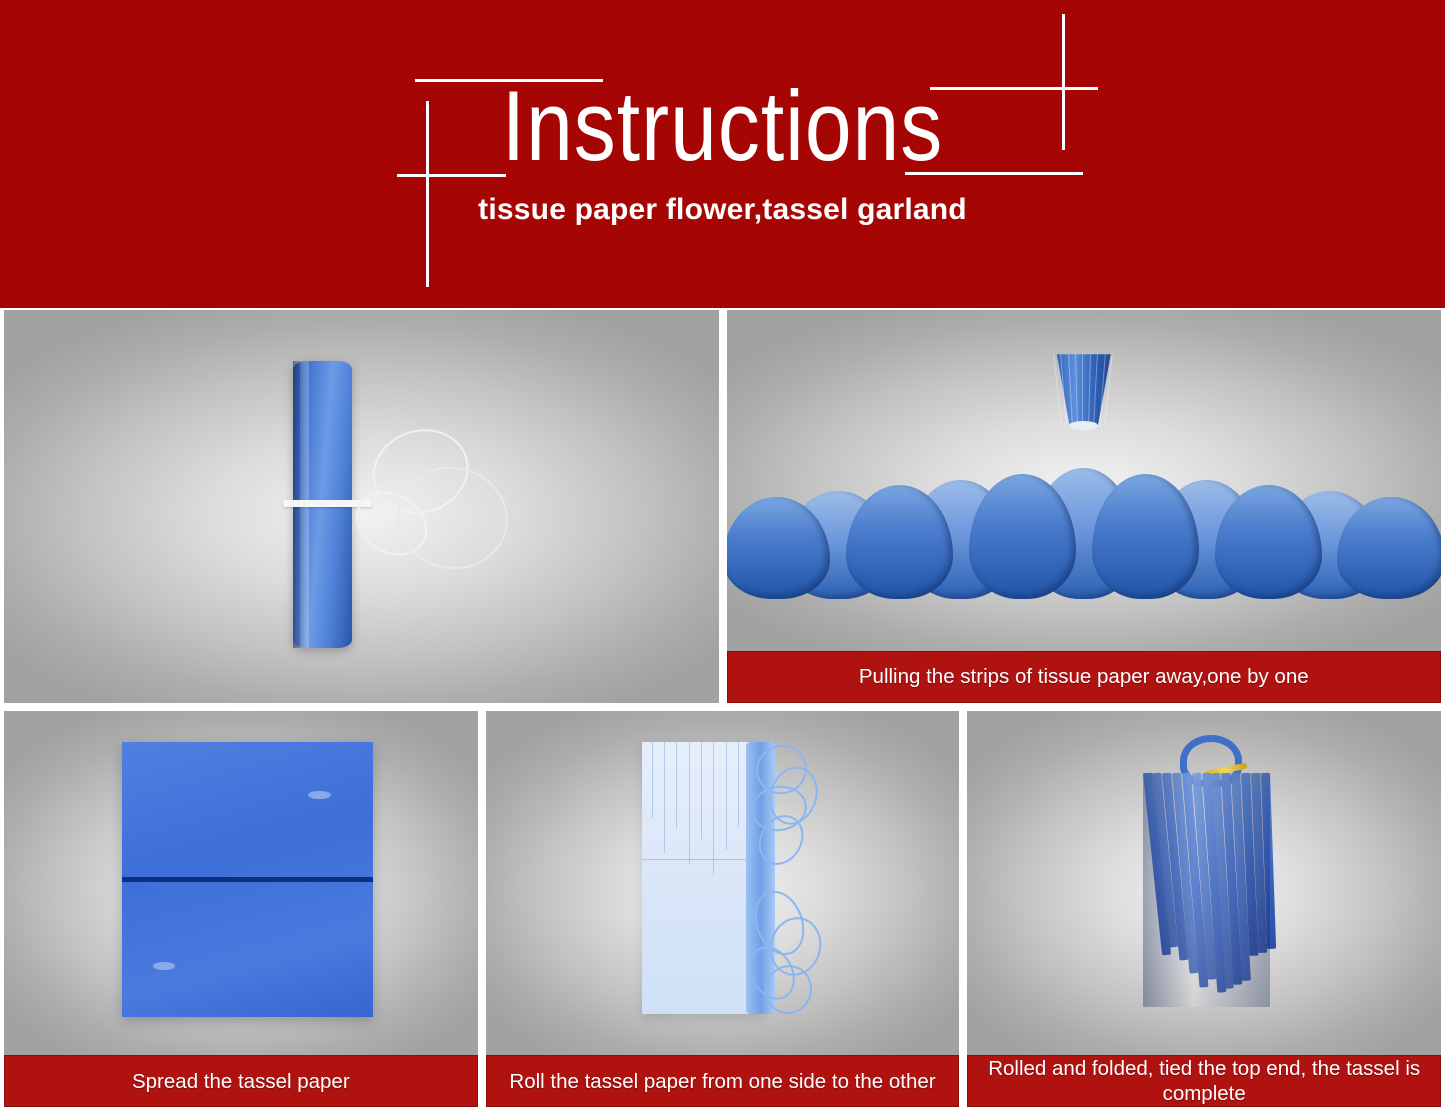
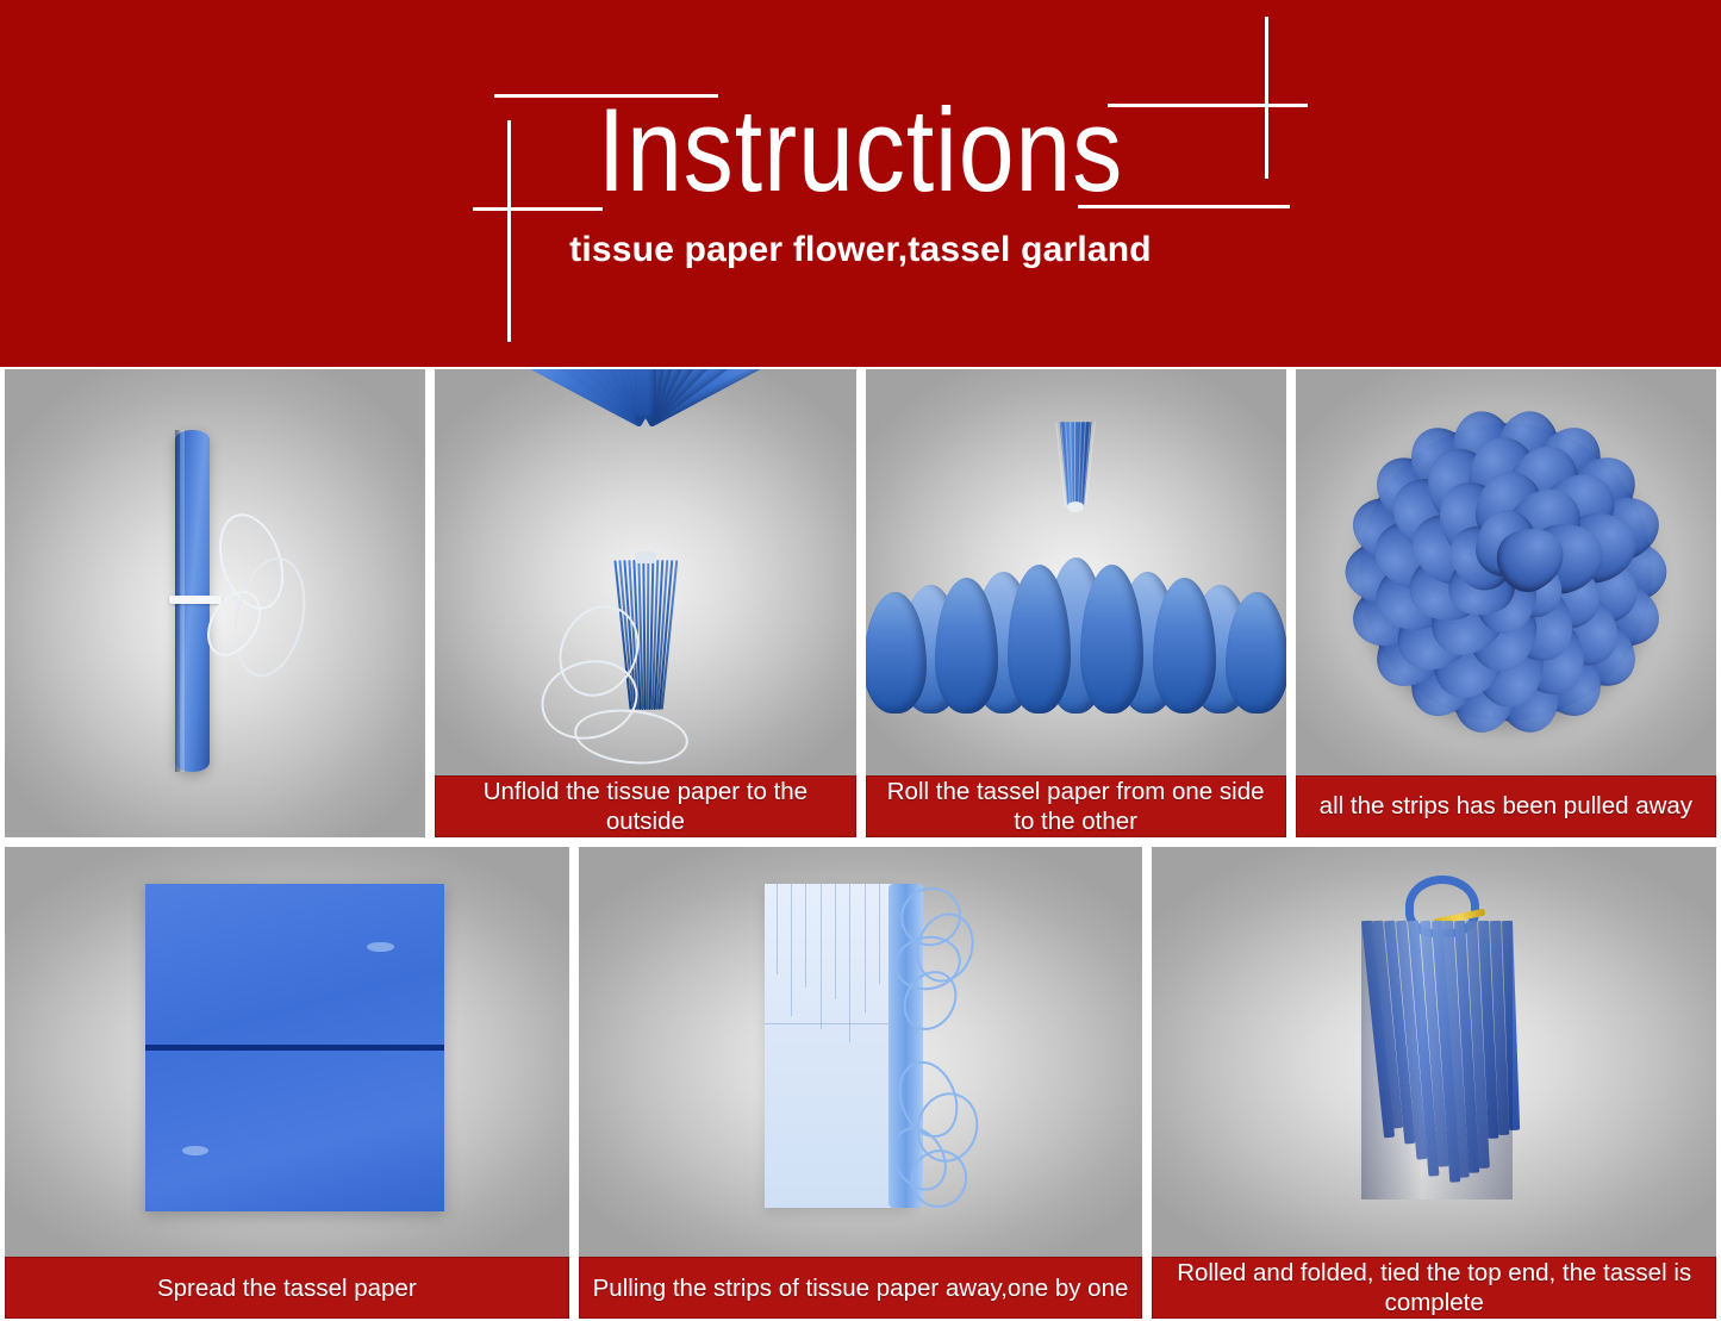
  Instructions
  tissue paper flower,tassel garland
+ Unflold the tissue paper to the outside
- Pulling the strips of tissue paper away,one by one
+ Roll the tassel paper from one side to the other
+ all the strips has been pulled away
  Spread the tassel paper
- Roll the tassel paper from one side to the other
+ Pulling the strips of tissue paper away,one by one
  Rolled and folded, tied the top end, the tassel is complete
